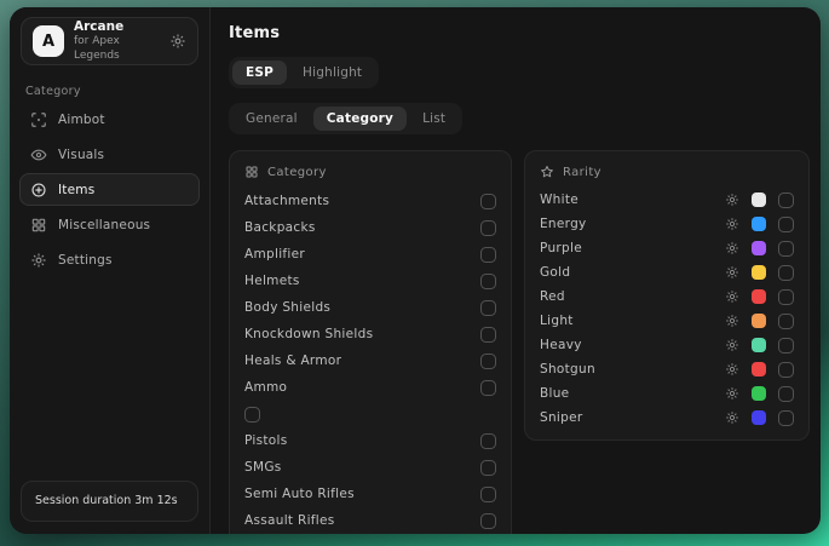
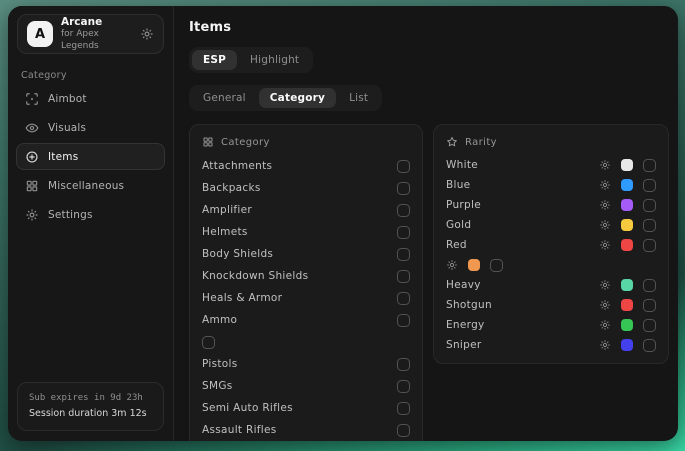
  A
  Arcane
  for Apex Legends
  Category
  Aimbot
  Visuals
  Items
  Miscellaneous
  Settings
+ Sub expires in 9d 23h
  Session duration 3m 12s
  Items
  ESP
  Highlight
  General
  Category
  List
  Category
  Attachments
  Backpacks
  Amplifier
  Helmets
  Body Shields
  Knockdown Shields
  Heals & Armor
  Ammo
  Pistols
  SMGs
  Semi Auto Rifles
  Assault Rifles
  Rarity
  White
- Energy
+ Blue
  Purple
  Gold
  Red
- Light
  Heavy
  Shotgun
- Blue
+ Energy
  Sniper
